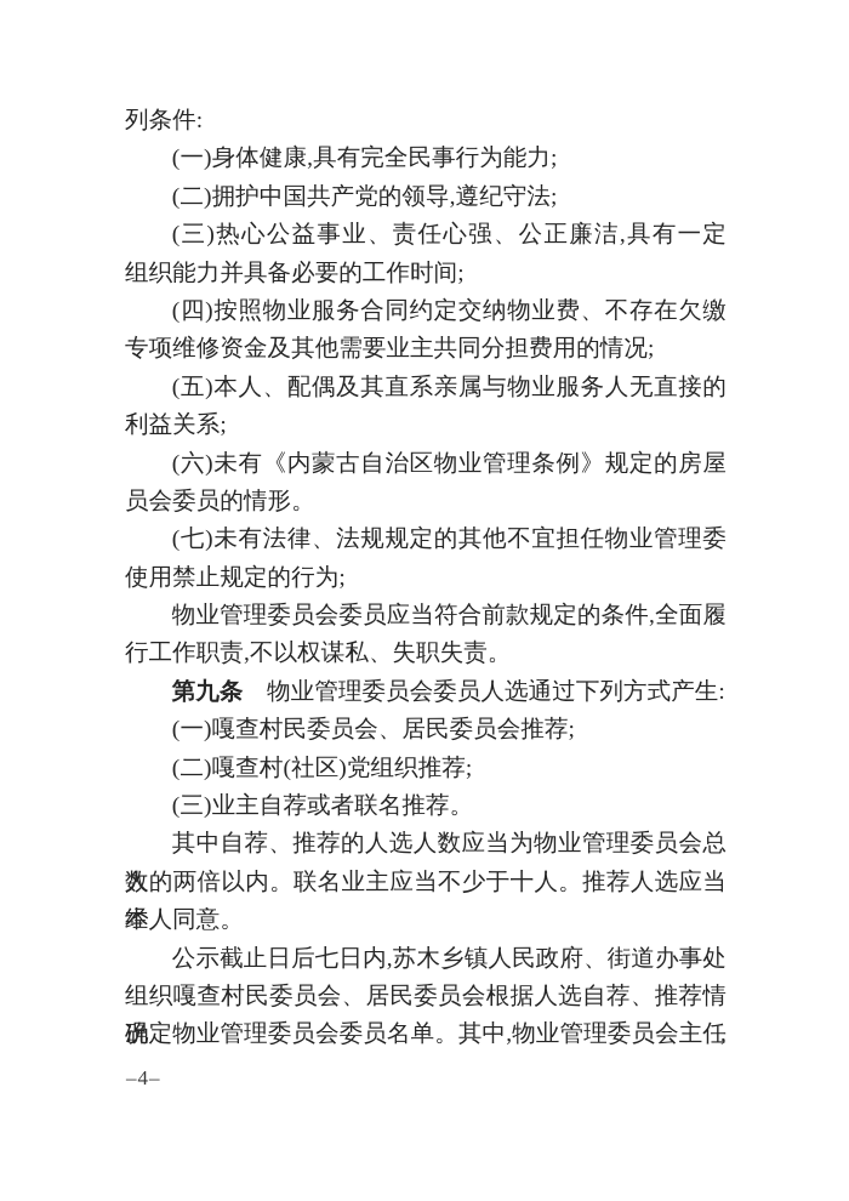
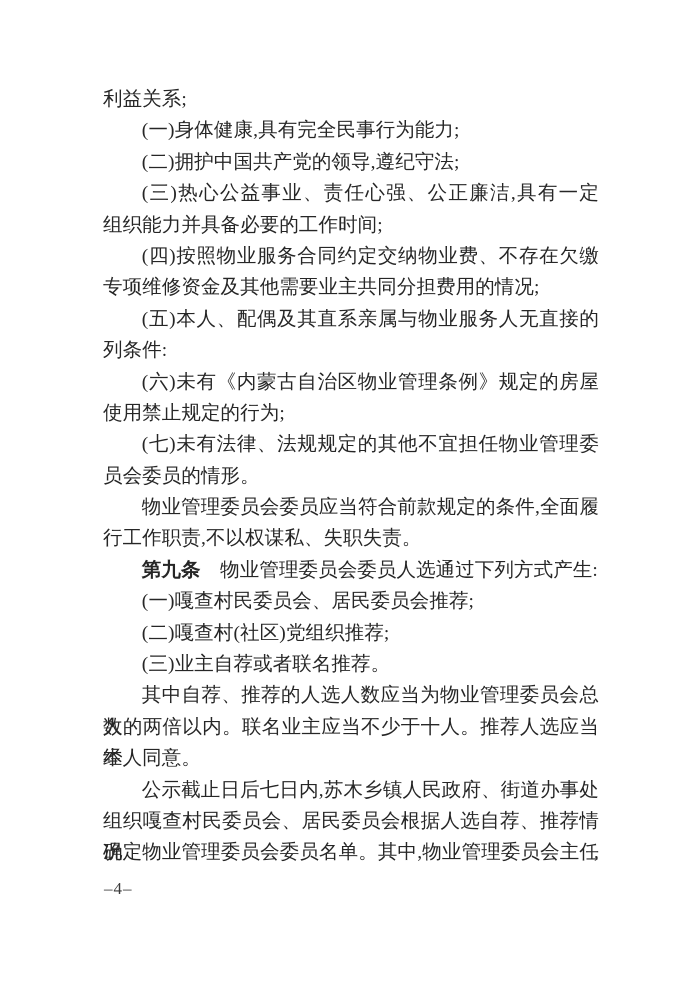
- 列条件:
+ 利益关系;
  (一)身体健康,具有完全民事行为能力;
  (二)拥护中国共产党的领导,遵纪守法;
  (三)热心公益事业、责任心强、公正廉洁,具有一定
  组织能力并具备必要的工作时间;
  (四)按照物业服务合同约定交纳物业费、不存在欠缴
  专项维修资金及其他需要业主共同分担费用的情况;
  (五)本人、配偶及其直系亲属与物业服务人无直接的
- 利益关系;
+ 列条件:
  (六)未有《内蒙古自治区物业管理条例》规定的房屋
- 员会委员的情形。
+ 使用禁止规定的行为;
  (七)未有法律、法规规定的其他不宜担任物业管理委
- 使用禁止规定的行为;
+ 员会委员的情形。
  物业管理委员会委员应当符合前款规定的条件,全面履
  行工作职责,不以权谋私、失职失责。
  第九条 物业管理委员会委员人选通过下列方式产生:
  (一)嘎查村民委员会、居民委员会推荐;
  (二)嘎查村(社区)党组织推荐;
  (三)业主自荐或者联名推荐。
  其中自荐、推荐的人选人数应当为物业管理委员会总人
  数的两倍以内。联名业主应当不少于十人。推荐人选应当经
  本人同意。
  公示截止日后七日内,苏木乡镇人民政府、街道办事处
  组织嘎查村民委员会、居民委员会根据人选自荐、推荐情况,
  确定物业管理委员会委员名单。其中,物业管理委员会主任
  –4–
